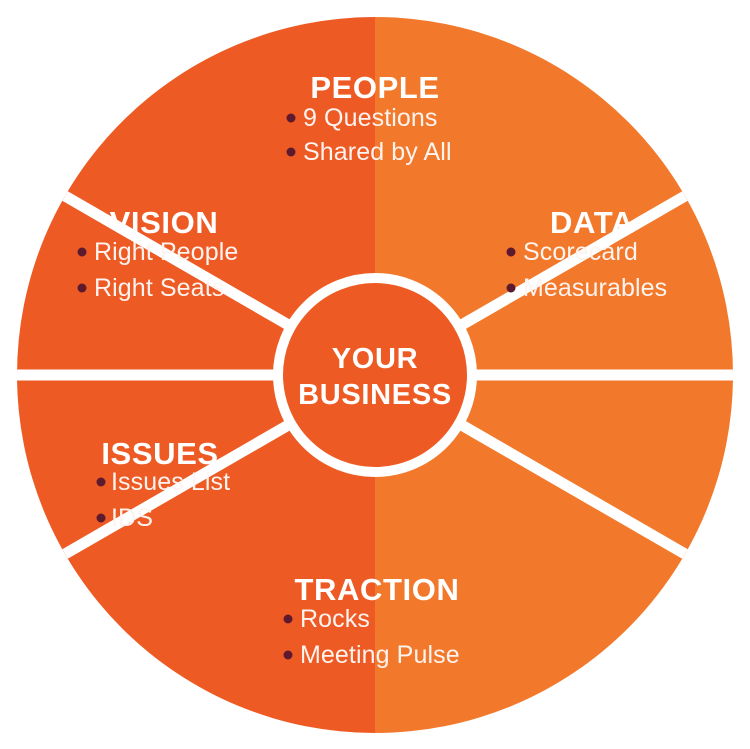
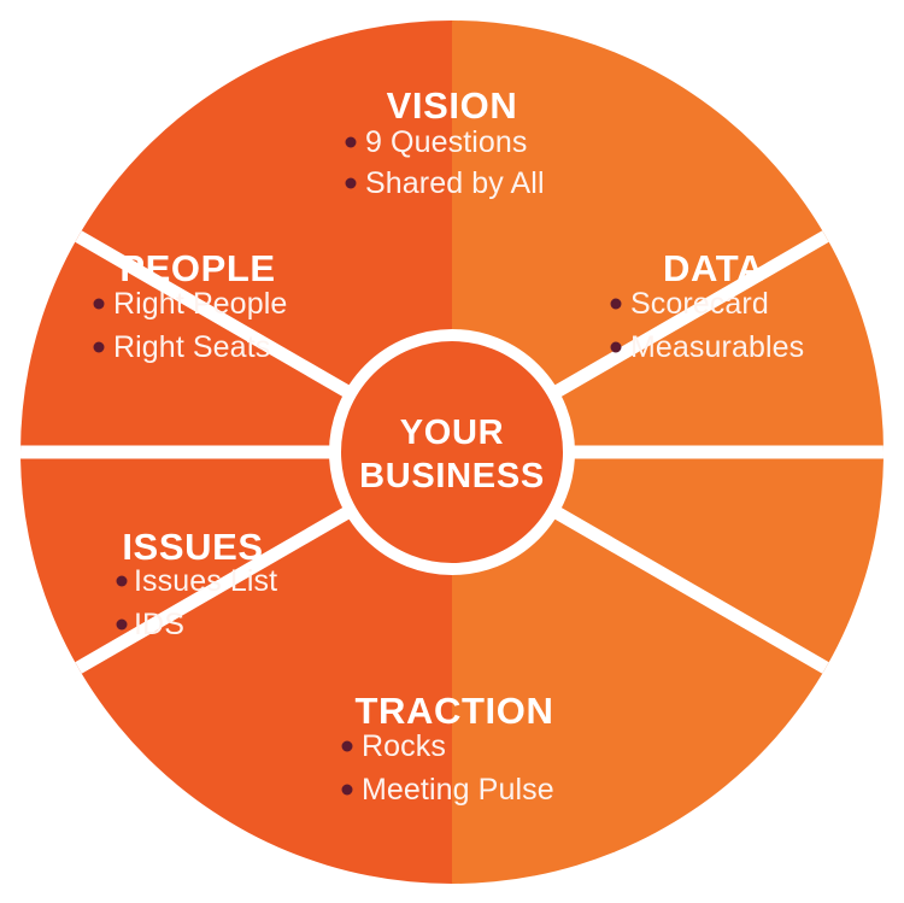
- PEOPLE
+ VISION
  9 Questions
  Shared by All
  DATA
  Scorecard
  Measurables
  TRACTION
  Rocks
  Meeting Pulse
  ISSUES
  Issues List
  IDS
- VISION
+ PEOPLE
  Right People
  Right Seats
  YOUR
  BUSINESS
